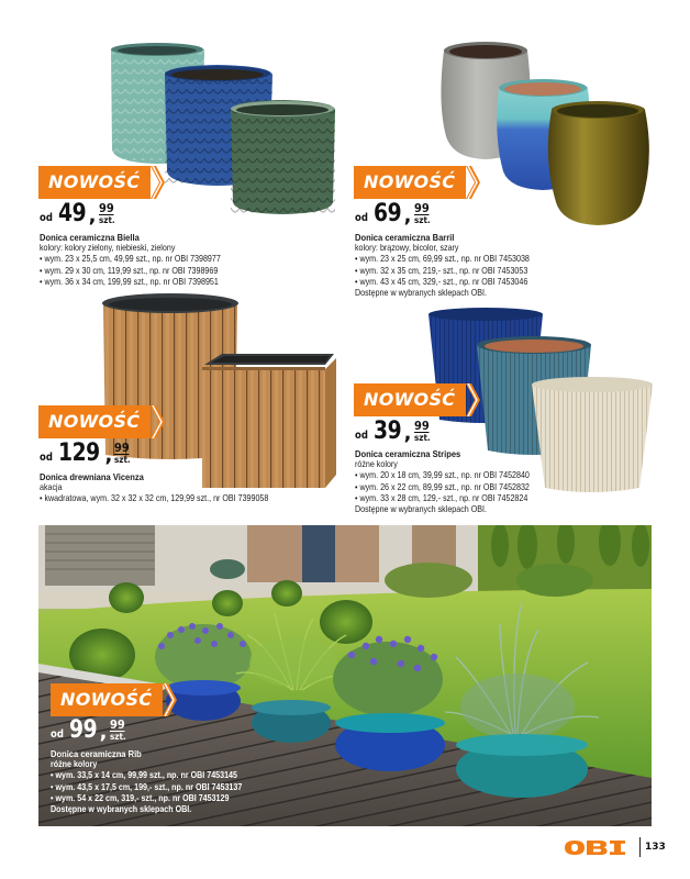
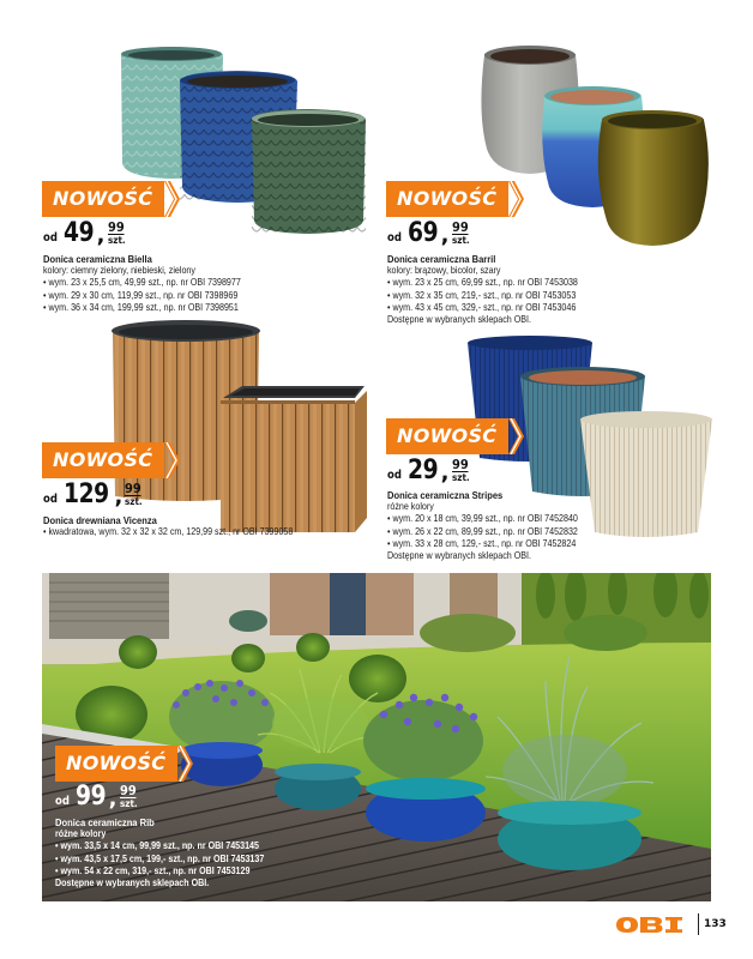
  NOWOŚĆ
  od
  49
  ,
  99
  szt.
  Donica ceramiczna Biella
- kolory: kolory zielony, niebieski, zielony
+ kolory: ciemny zielony, niebieski, zielony
  • wym. 23 x 25,5 cm, 49,99 szt., np. nr OBI 7398977
  • wym. 29 x 30 cm, 119,99 szt., np. nr OBI 7398969
  • wym. 36 x 34 cm, 199,99 szt., np. nr OBI 7398951
  NOWOŚĆ
  od
  69
  ,
  99
  szt.
  Donica ceramiczna Barril
  kolory: brązowy, bicolor, szary
  • wym. 23 x 25 cm, 69,99 szt., np. nr OBI 7453038
  • wym. 32 x 35 cm, 219,- szt., np. nr OBI 7453053
  • wym. 43 x 45 cm, 329,- szt., np. nr OBI 7453046
  Dostępne w wybranych sklepach OBI.
  NOWOŚĆ
  od
  129
  ,
  99
  szt.
  Donica drewniana Vicenza
- akacja
  • kwadratowa, wym. 32 x 32 x 32 cm, 129,99 szt., nr OBI 7399058
  NOWOŚĆ
  od
- 39
+ 29
  ,
  99
  szt.
  Donica ceramiczna Stripes
  różne kolory
  • wym. 20 x 18 cm, 39,99 szt., np. nr OBI 7452840
  • wym. 26 x 22 cm, 89,99 szt., np. nr OBI 7452832
  • wym. 33 x 28 cm, 129,- szt., np. nr OBI 7452824
  Dostępne w wybranych sklepach OBI.
  NOWOŚĆ
  od
  99
  ,
  99
  szt.
  Donica ceramiczna Rib
  różne kolory
  • wym. 33,5 x 14 cm, 99,99 szt., np. nr OBI 7453145
  • wym. 43,5 x 17,5 cm, 199,- szt., np. nr OBI 7453137
  • wym. 54 x 22 cm, 319,- szt., np. nr OBI 7453129
  Dostępne w wybranych sklepach OBI.
  133
